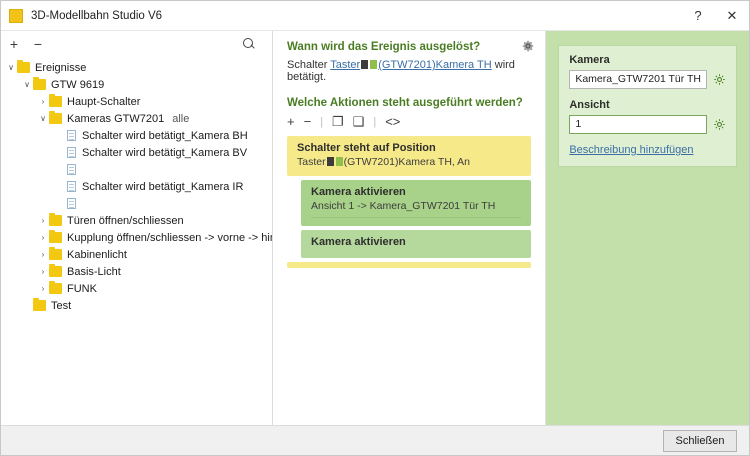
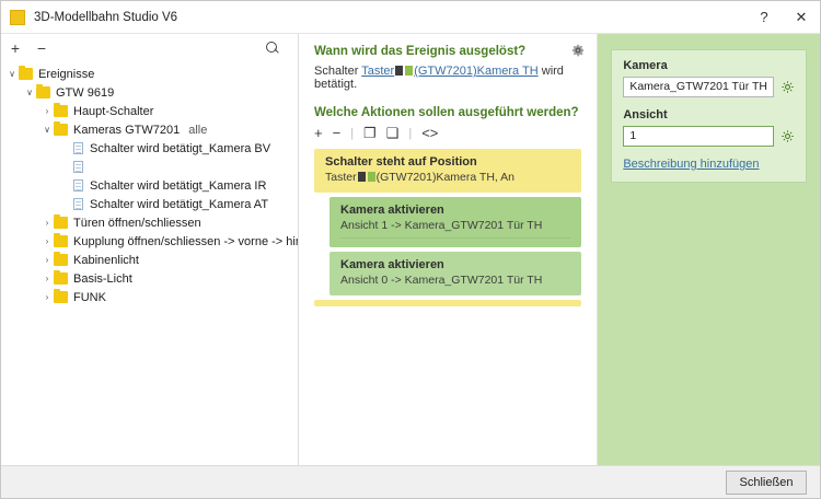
  3D-Modellbahn Studio V6
  ?
  ✕
  +
  −
  ∨
  Ereignisse
  ∨
  GTW 9619
  ›
  Haupt-Schalter
  ∨
  Kameras GTW7201
  alle
- Schalter wird betätigt_Kamera BH
  Schalter wird betätigt_Kamera BV
  Schalter wird betätigt_Kamera IR
+ Schalter wird betätigt_Kamera AT
  ›
  Türen öffnen/schliessen
  ›
  Kupplung öffnen/schliessen -> vorne -> hi
  ›
  Kabinenlicht
  ›
  Basis-Licht
  ›
  FUNK
- Test
  Wann wird das Ereignis ausgelöst?
  Schalter Taster (GTW7201)Kamera TH wird betätigt.
- Welche Aktionen steht ausgeführt werden?
+ Welche Aktionen sollen ausgeführt werden?
  +
  −
  |
  ❐
  ❑
  |
  <>
  Schalter steht auf Position
  Taster (GTW7201)Kamera TH, An
  Kamera aktivieren
  Ansicht 1 -> Kamera_GTW7201 Tür TH
  Kamera aktivieren
+ Ansicht 0 -> Kamera_GTW7201 Tür TH
  Kamera
  Kamera_GTW7201 Tür TH
  Ansicht
  1
  Beschreibung hinzufügen
  Schließen
